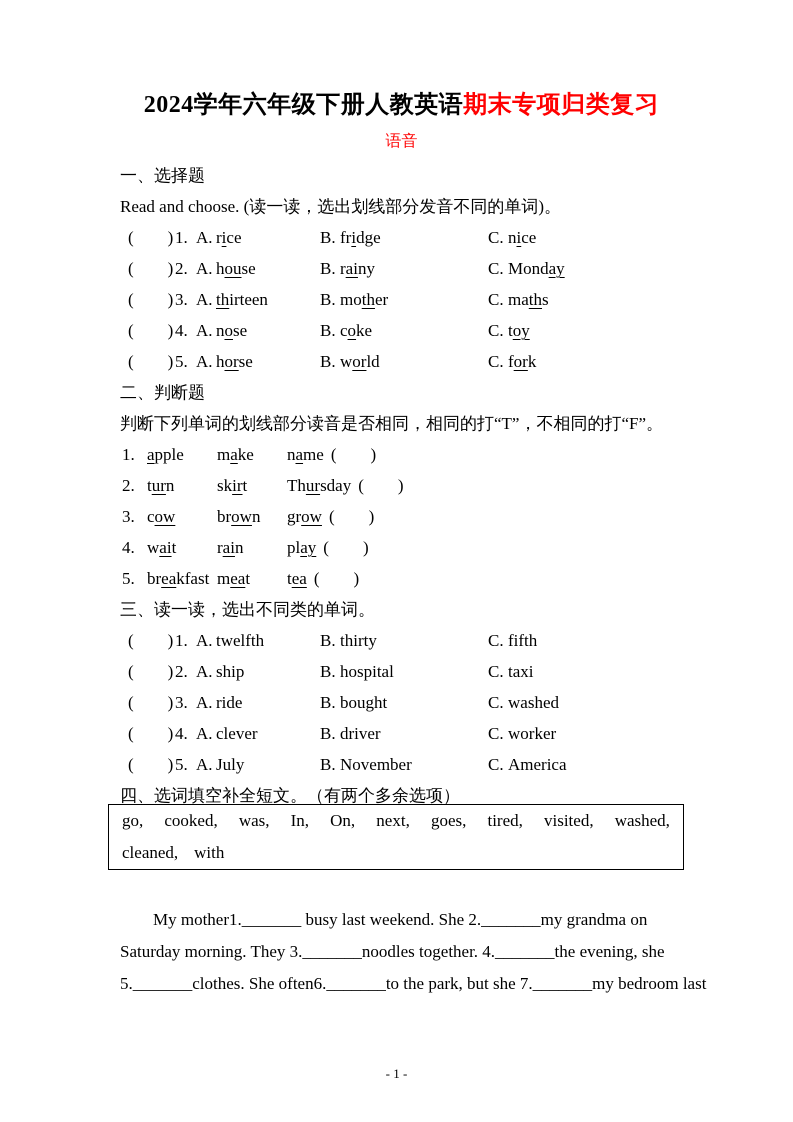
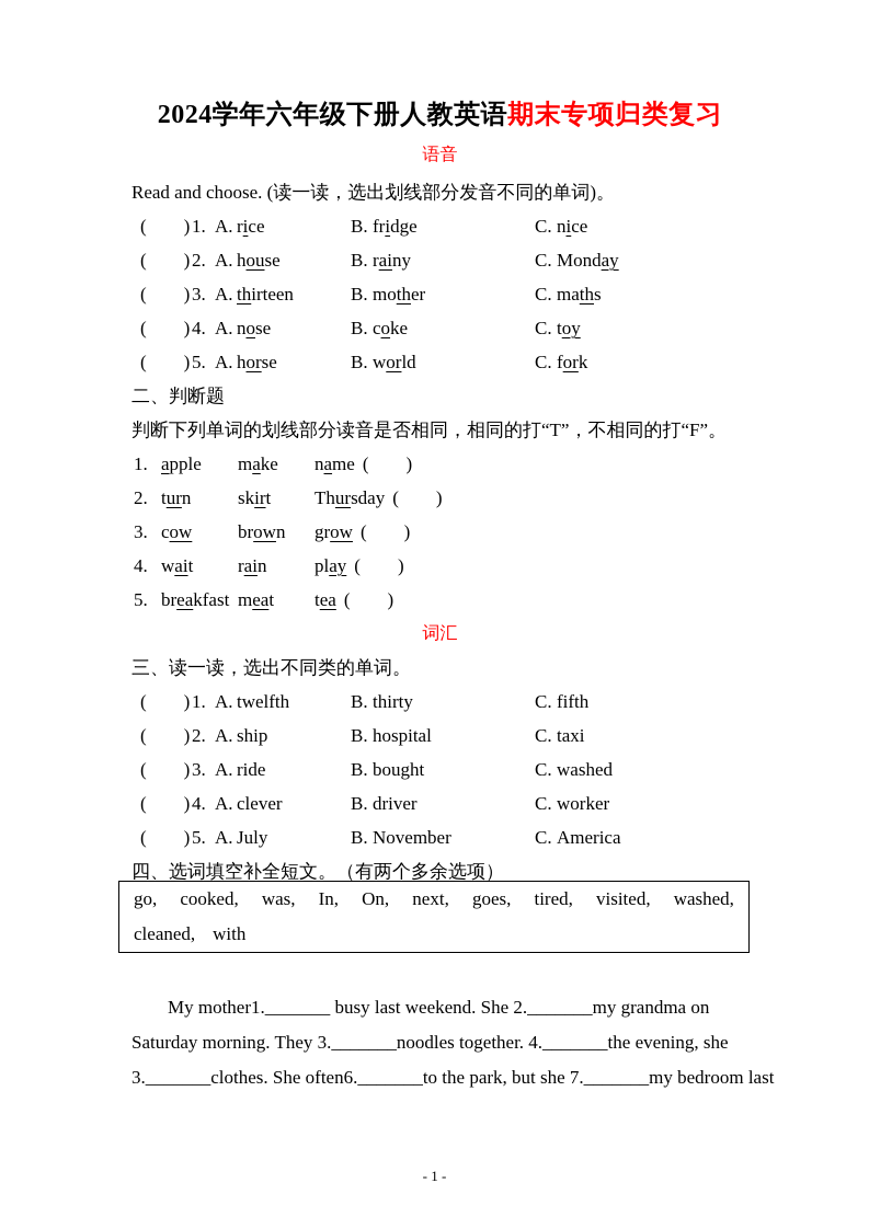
  2024学年六年级下册人教英语期末专项归类复习
  语音
- 一、选择题
  Read and choose. (读一读，选出划线部分发音不同的单词)。
  ( )
  1.
  A. rice
  B. fridge
  C. nice
  ( )
  2.
  A. house
  B. rainy
  C. Monday
  ( )
  3.
  A. thirteen
  B. mother
  C. maths
  ( )
  4.
  A. nose
  B. coke
  C. toy
  ( )
  5.
  A. horse
  B. world
  C. fork
  二、判断题
  判断下列单词的划线部分读音是否相同，相同的打“T”，不相同的打“F”。
  1.
  apple
  make
  name
  ( )
  2.
  turn
  skirt
  Thursday
  ( )
  3.
  cow
  brown
  grow
  ( )
  4.
  wait
  rain
  play
  ( )
  5.
  breakfast
  meat
  tea
  ( )
+ 词汇
  三、读一读，选出不同类的单词。
  ( )
  1.
  A. twelfth
  B. thirty
  C. fifth
  ( )
  2.
  A. ship
  B. hospital
  C. taxi
  ( )
  3.
  A. ride
  B. bought
  C. washed
  ( )
  4.
  A. clever
  B. driver
  C. worker
  ( )
  5.
  A. July
  B. November
  C. America
  四、选词填空补全短文。（有两个多余选项）
  go,
  cooked,
  was,
  In,
  On,
  next,
  goes,
  tired,
  visited,
  washed,
  cleaned,
  with
  My mother1._______ busy last weekend. She 2._______my grandma on
  Saturday morning. They 3._______noodles together. 4._______the evening, she
- 5._______clothes. She often6._______to the park, but she 7._______my bedroom last
+ 3._______clothes. She often6._______to the park, but she 7._______my bedroom last
  - 1 -
